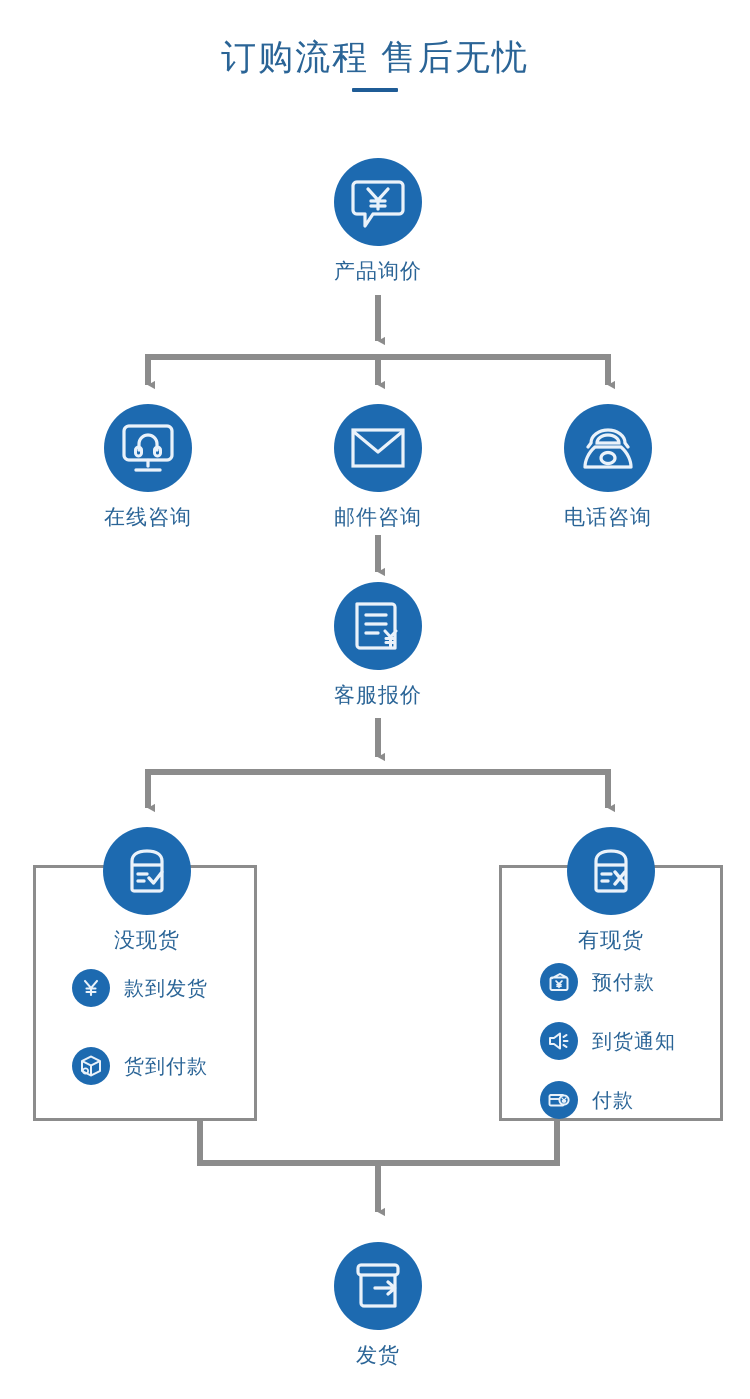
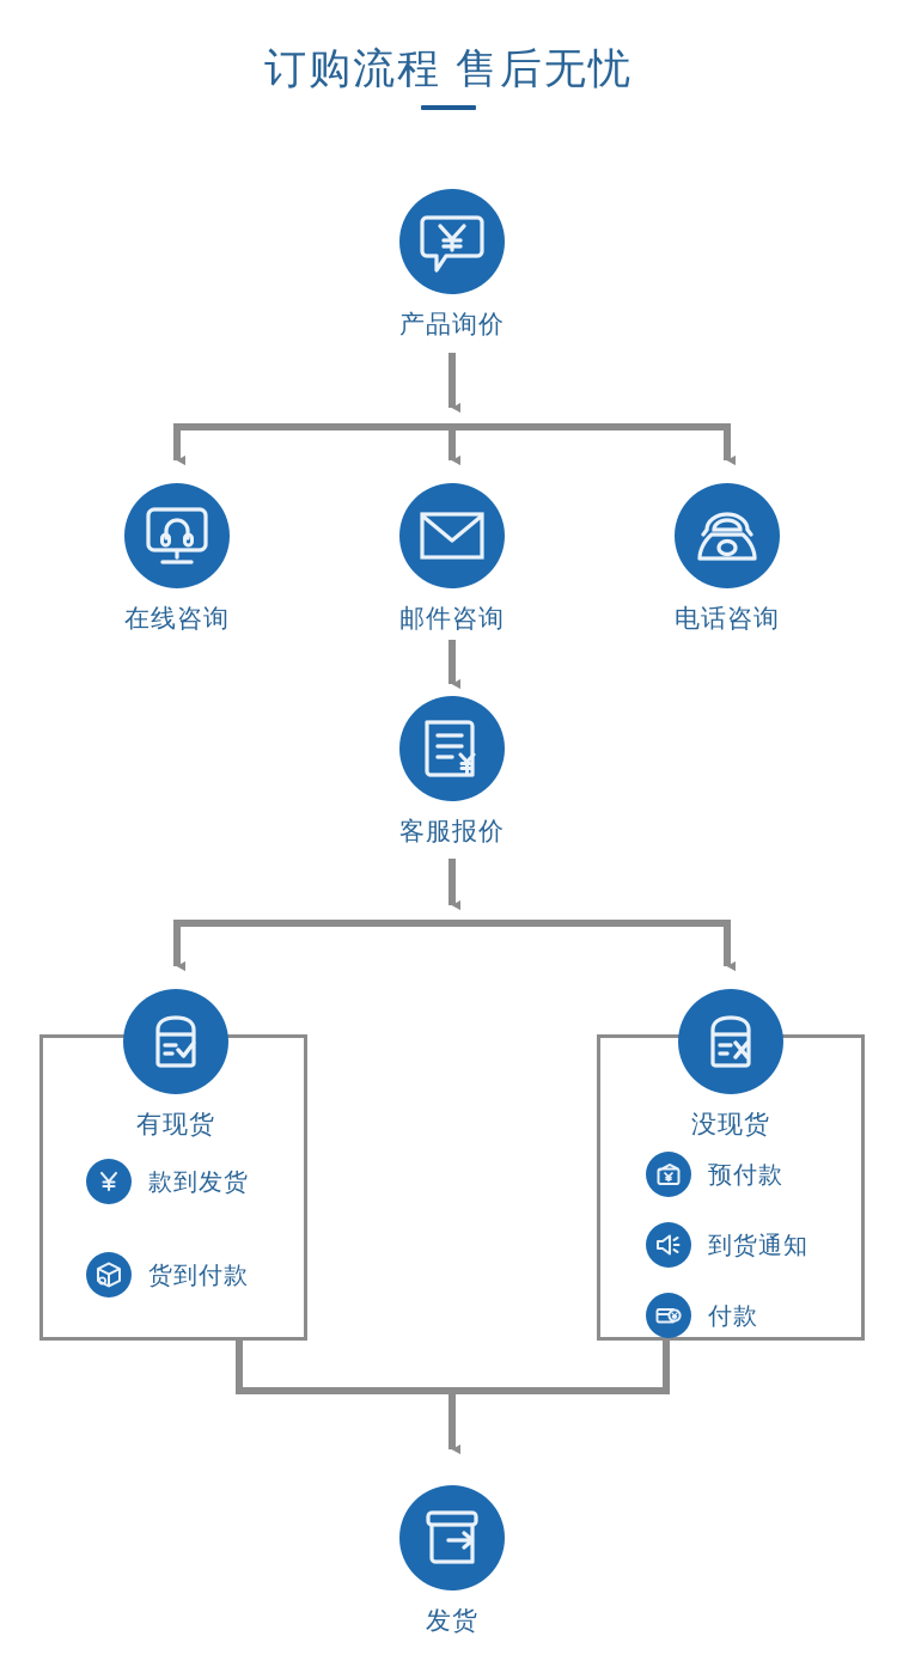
  订购流程 售后无忧
  产品询价
  在线咨询
  邮件咨询
  电话咨询
  客服报价
- 没现货
+ 有现货
  款到发货
  货到付款
- 有现货
+ 没现货
  预付款
  到货通知
  付款
  发货
